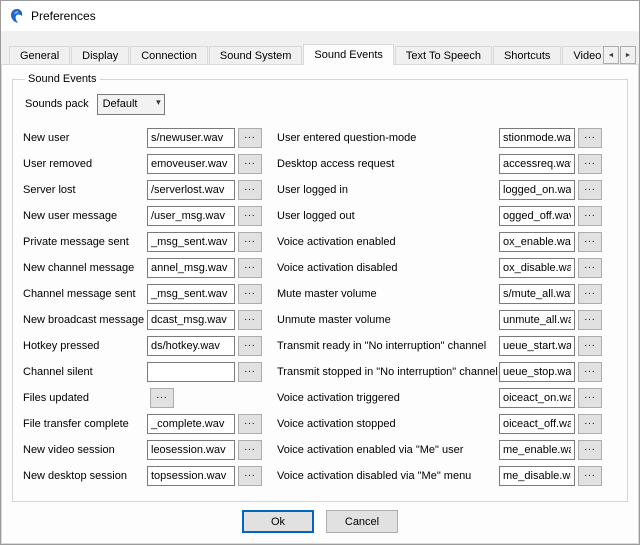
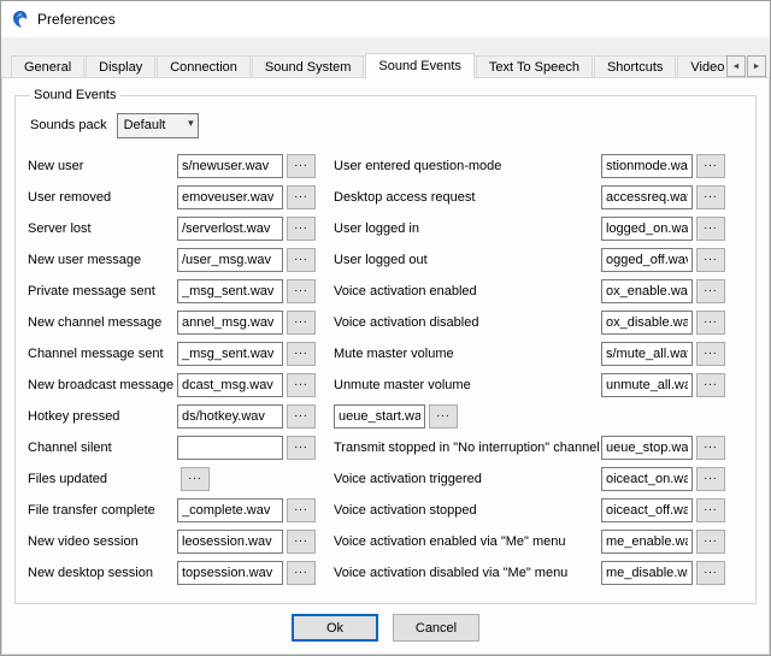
  Preferences
  General
  Display
  Connection
  Sound System
  Sound Events
  Text To Speech
  Shortcuts
  Video
  Sound Events
  Sounds pack
  Default
  ▾
  New user
  s/newuser.wav
  ...
  User removed
  emoveuser.wav
  ...
  Server lost
  /serverlost.wav
  ...
  New user message
  /user_msg.wav
  ...
  Private message sent
  _msg_sent.wav
  ...
  New channel message
  annel_msg.wav
  ...
  Channel message sent
  _msg_sent.wav
  ...
  New broadcast message
  dcast_msg.wav
  ...
  Hotkey pressed
  ds/hotkey.wav
  ...
  Channel silent
  ...
  Files updated
  ...
  File transfer complete
  _complete.wav
  ...
  New video session
  leosession.wav
  ...
  New desktop session
  topsession.wav
  ...
  User entered question-mode
  stionmode.wa
  ...
  Desktop access request
  accessreq.wa
  ...
  User logged in
  logged_on.wa
  ...
  User logged out
  ogged_off.wa
  ...
  Voice activation enabled
  ox_enable.wa
  ...
  Voice activation disabled
  ox_disable.wa
  ...
  Mute master volume
  s/mute_all.wa
  ...
  Unmute master volume
  unmute_all.wa
  ...
- Transmit ready in "No interruption" channel
  ueue_start.wa
  ...
  Transmit stopped in "No interruption" channel
  ueue_stop.wa
  ...
  Voice activation triggered
  oiceact_on.wa
  ...
  Voice activation stopped
  oiceact_off.wa
  ...
- Voice activation enabled via "Me" user
+ Voice activation enabled via "Me" menu
  me_enable.w
  ...
  Voice activation disabled via "Me" menu
  me_disable.w
  ...
  Ok
  Cancel
